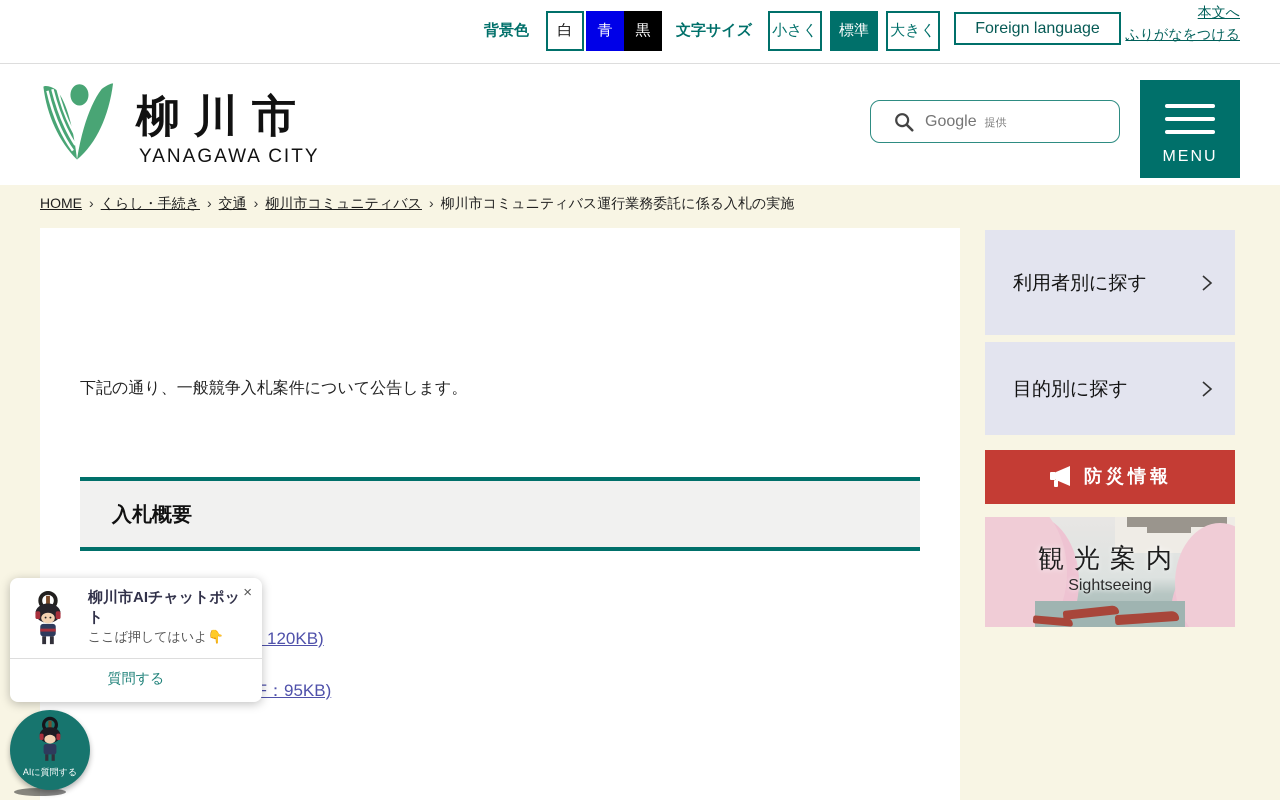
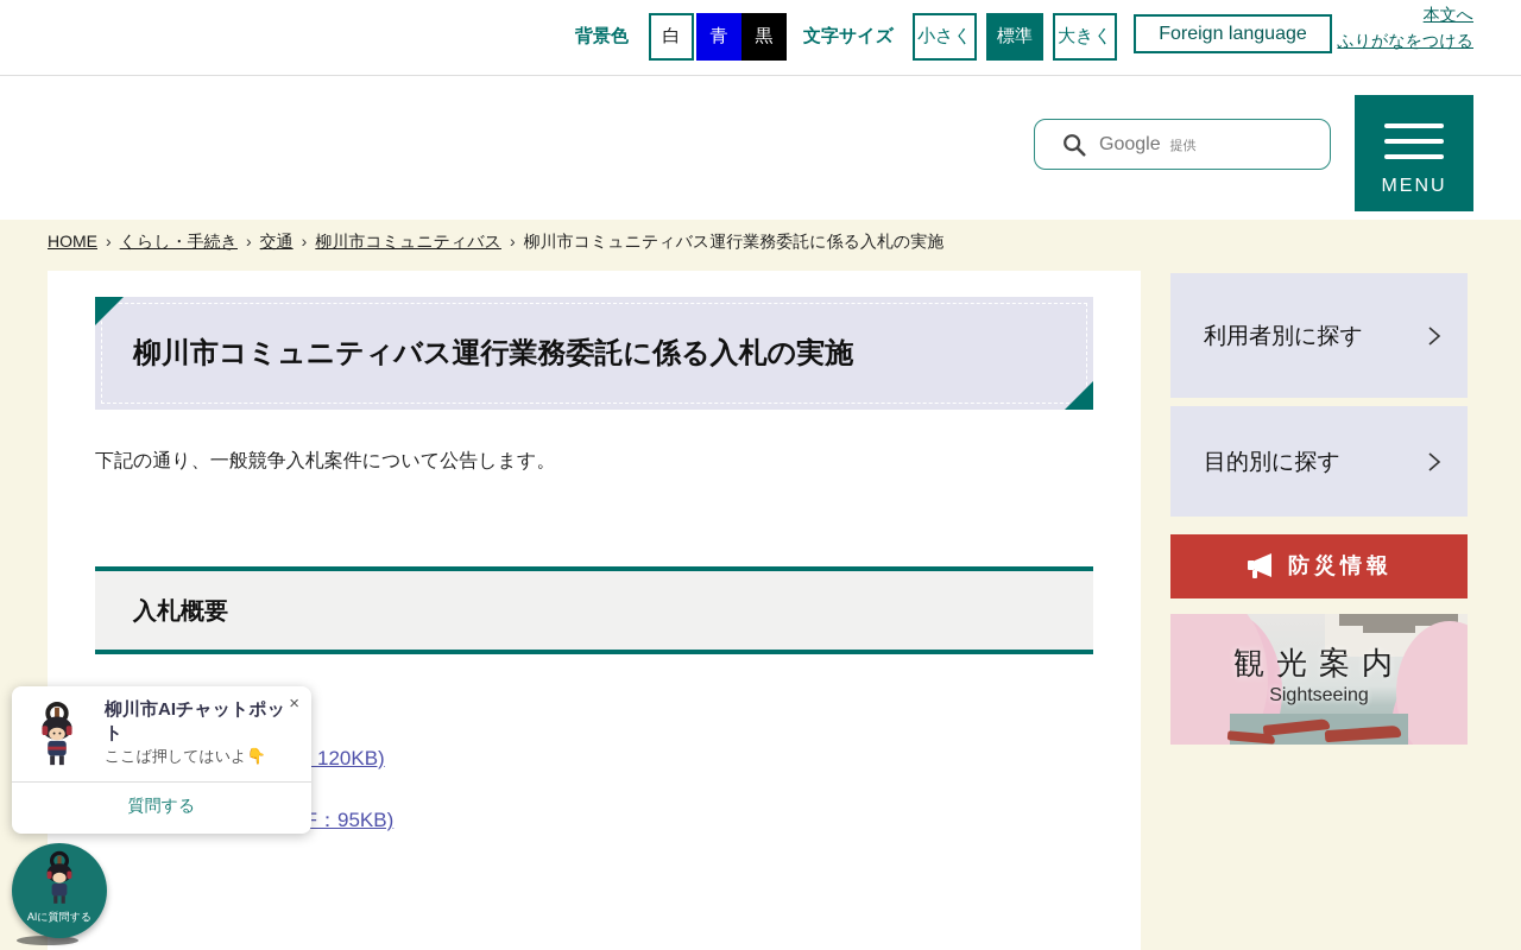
  背景色
  白
  青
  黒
  文字サイズ
  小さく
  標準
  大きく
  Foreign language
  本文へ
  ふりがなをつける
- 柳川市
- YANAGAWA CITY
  Google
  提供
  MENU
  HOME › くらし・手続き › 交通 › 柳川市コミュニティバス › 柳川市コミュニティバス運行業務委託に係る入札の実施
+ 柳川市コミュニティバス運行業務委託に係る入札の実施
  下記の通り、一般競争入札案件について公告します。
  入札概要
  利用者別に探す
  目的別に探す
  防災情報
  観光案内
  Sightseeing
  柳川市AIチャットポット
  ×
  ここば押してはいよ👇
  質問する
  AIに質問する
